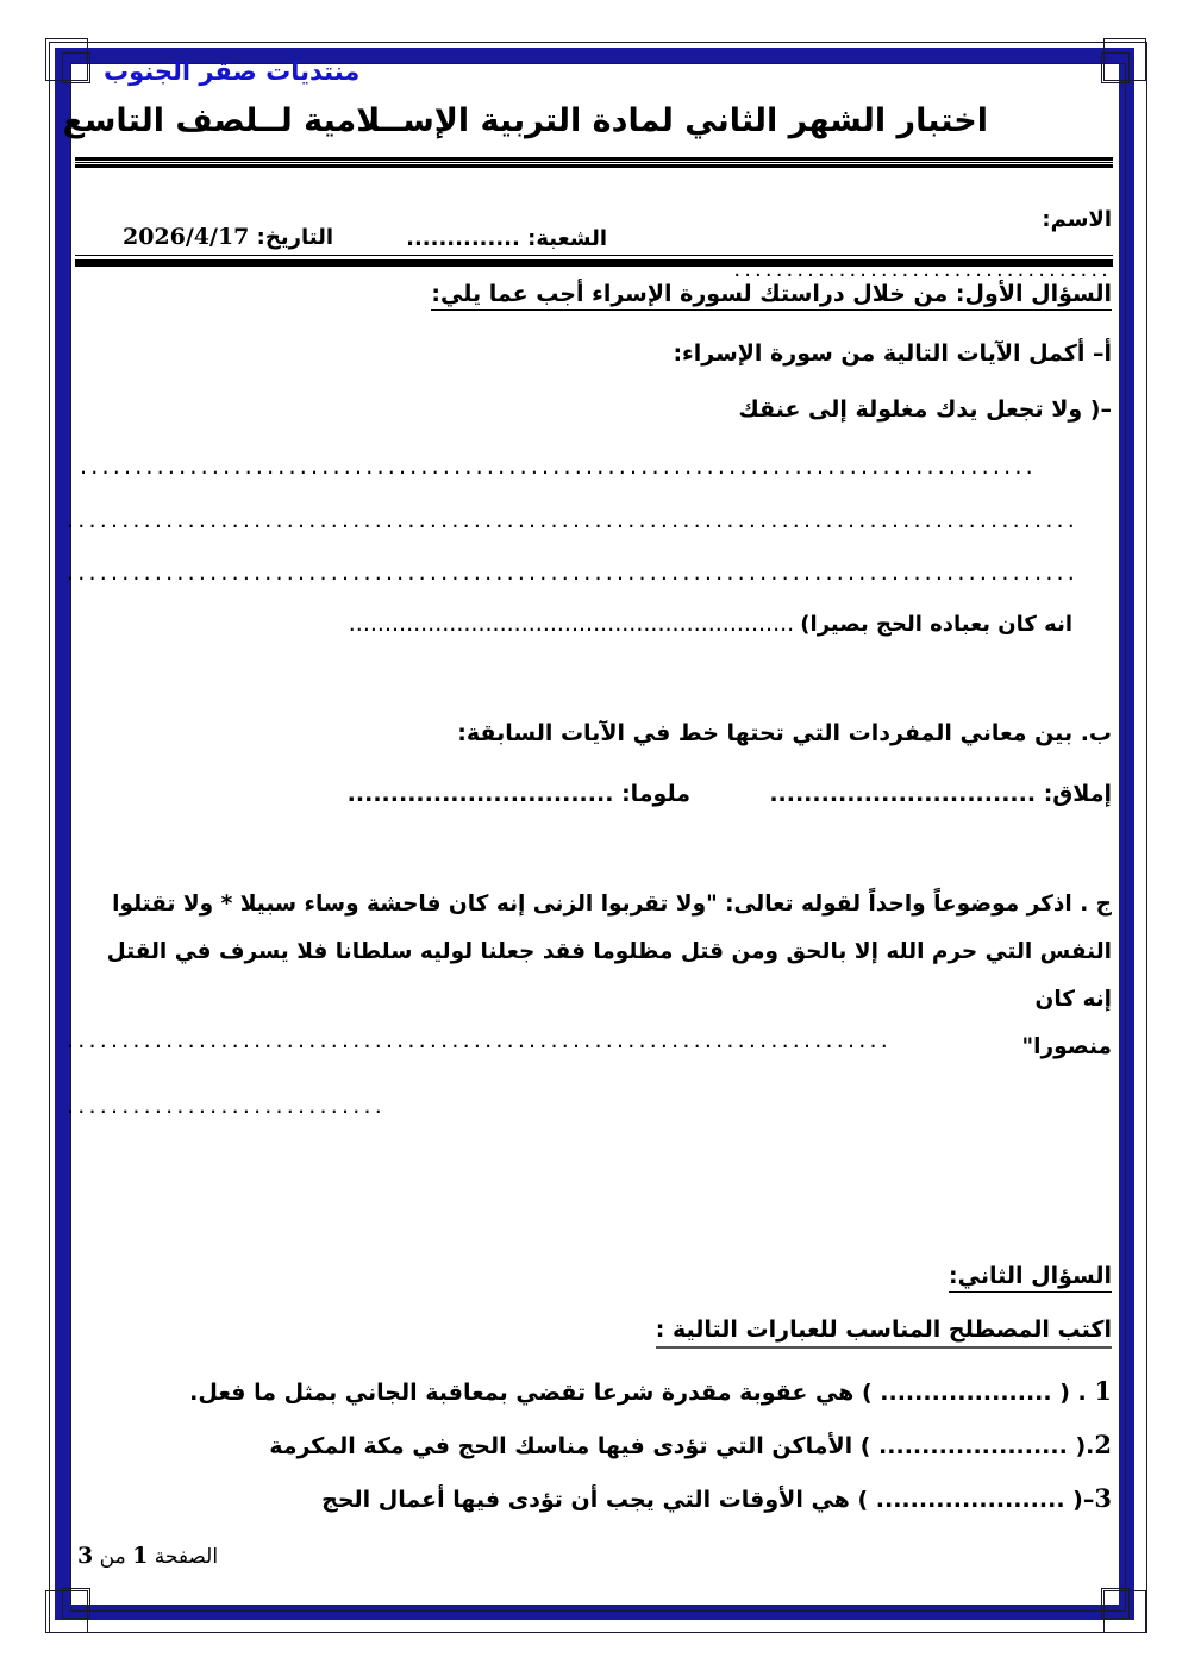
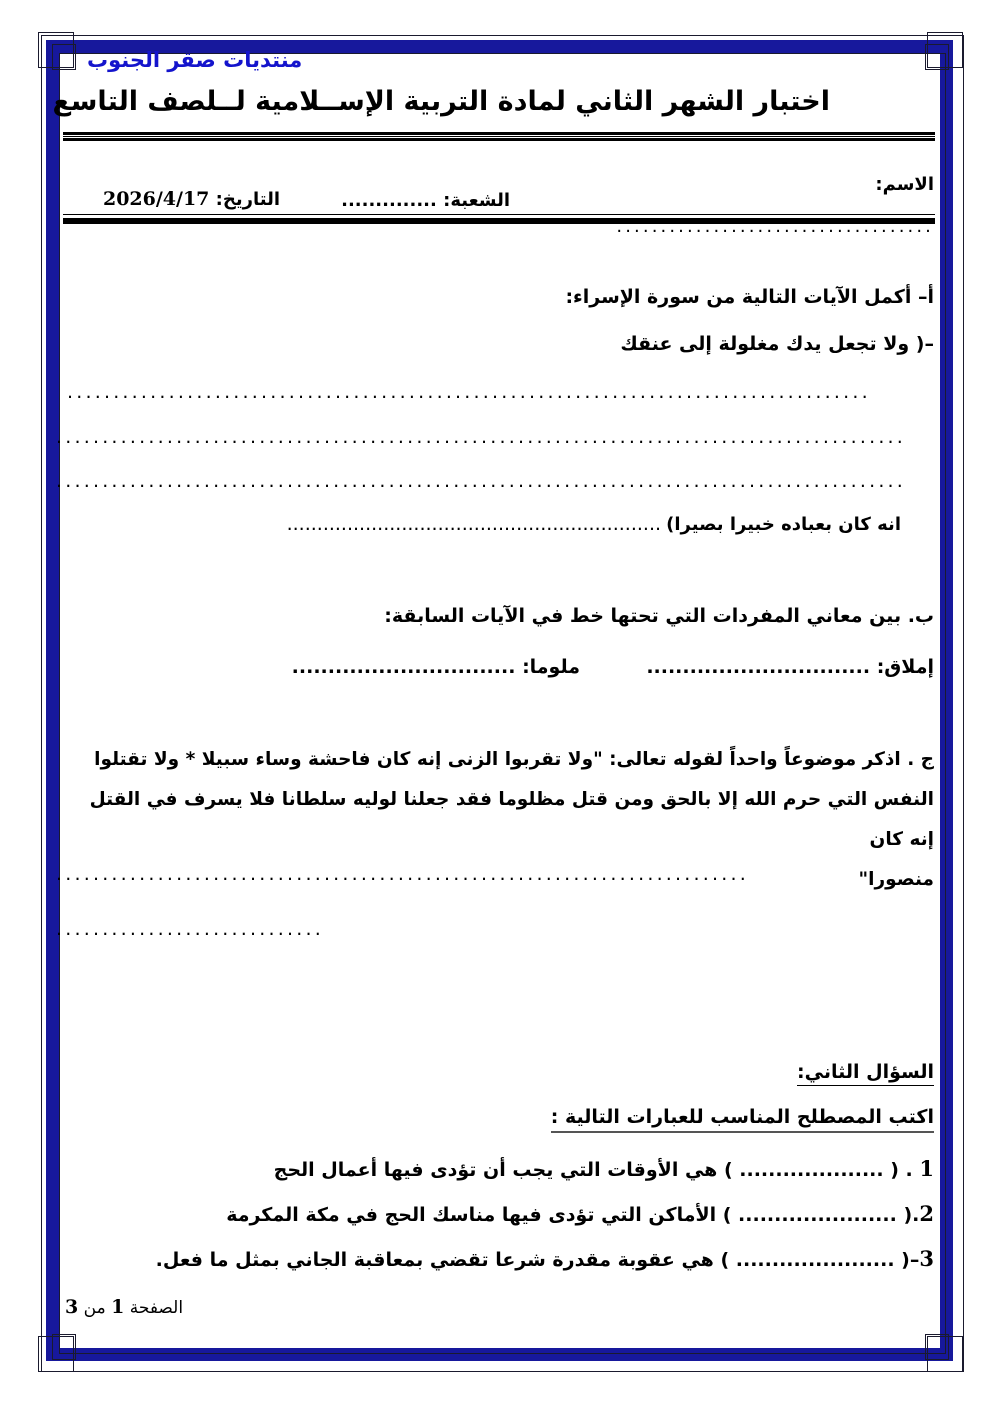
  منتديات صقر الجنوب
  اختبار الشهر الثاني لمادة التربية الإســلامية لــلصف التاسع
  الاسم:
  ....................................
  الشعبة: ..............
  التاريخ: 2026/4/17
- السؤال الأول: من خلال دراستك لسورة الإسراء أجب عما يلي:
  أ– أكمل الآيات التالية من سورة الإسراء:
  –( ولا تجعل يدك مغلولة إلى عنقك
  .......................................................................................
  ...........................................................................................
  ...........................................................................................
- .............................................................. انه كان بعباده الحج بصيرا)
+ .............................................................. انه كان بعباده خبيرا بصيرا)
  ب. بين معاني المفردات التي تحتها خط في الآيات السابقة:
  إملاق: ...............................
  ملوما: ...............................
  ج . اذكر موضوعاً واحداً لقوله تعالى: "ولا تقربوا الزنى إنه كان فاحشة وساء سبيلا * ولا تقتلوا
  النفس التي حرم الله إلا بالحق ومن قتل مظلوما فقد جعلنا لوليه سلطانا فلا يسرف في القتل إنه كان
  منصورا"
  ...........................................................................
  .............................
  السؤال الثاني:
  اكتب المصطلح المناسب للعبارات التالية :
- 1 . ( .................... ) هي عقوبة مقدرة شرعا تقضي بمعاقبة الجاني بمثل ما فعل.
+ 1 . ( .................... ) هي الأوقات التي يجب أن تؤدى فيها أعمال الحج
  2.( ...................... ) الأماكن التي تؤدى فيها مناسك الحج في مكة المكرمة
- 3–( ...................... ) هي الأوقات التي يجب أن تؤدى فيها أعمال الحج
+ 3–( ...................... ) هي عقوبة مقدرة شرعا تقضي بمعاقبة الجاني بمثل ما فعل.
  الصفحة 1 من 3
